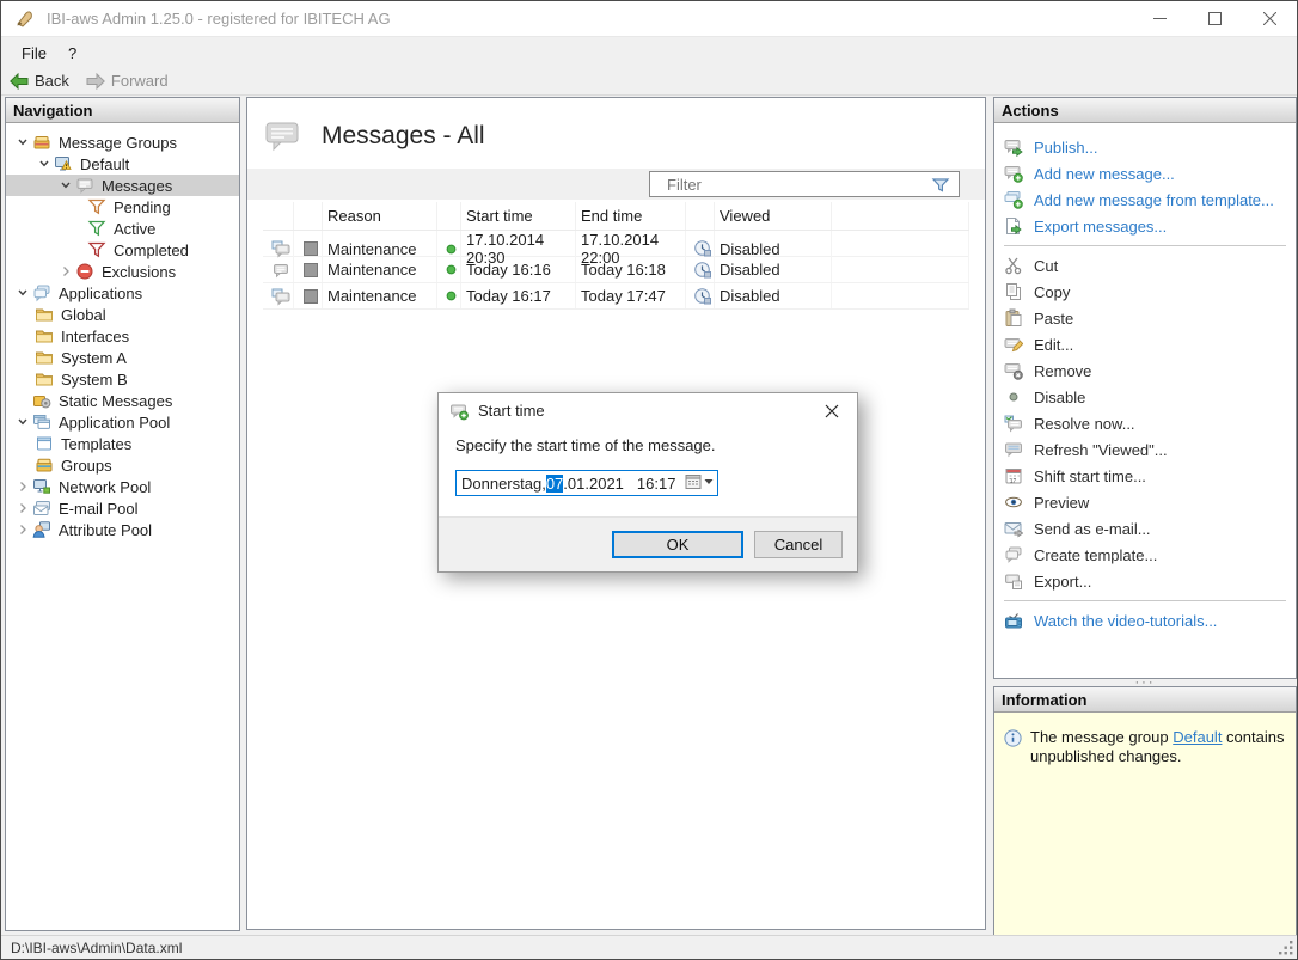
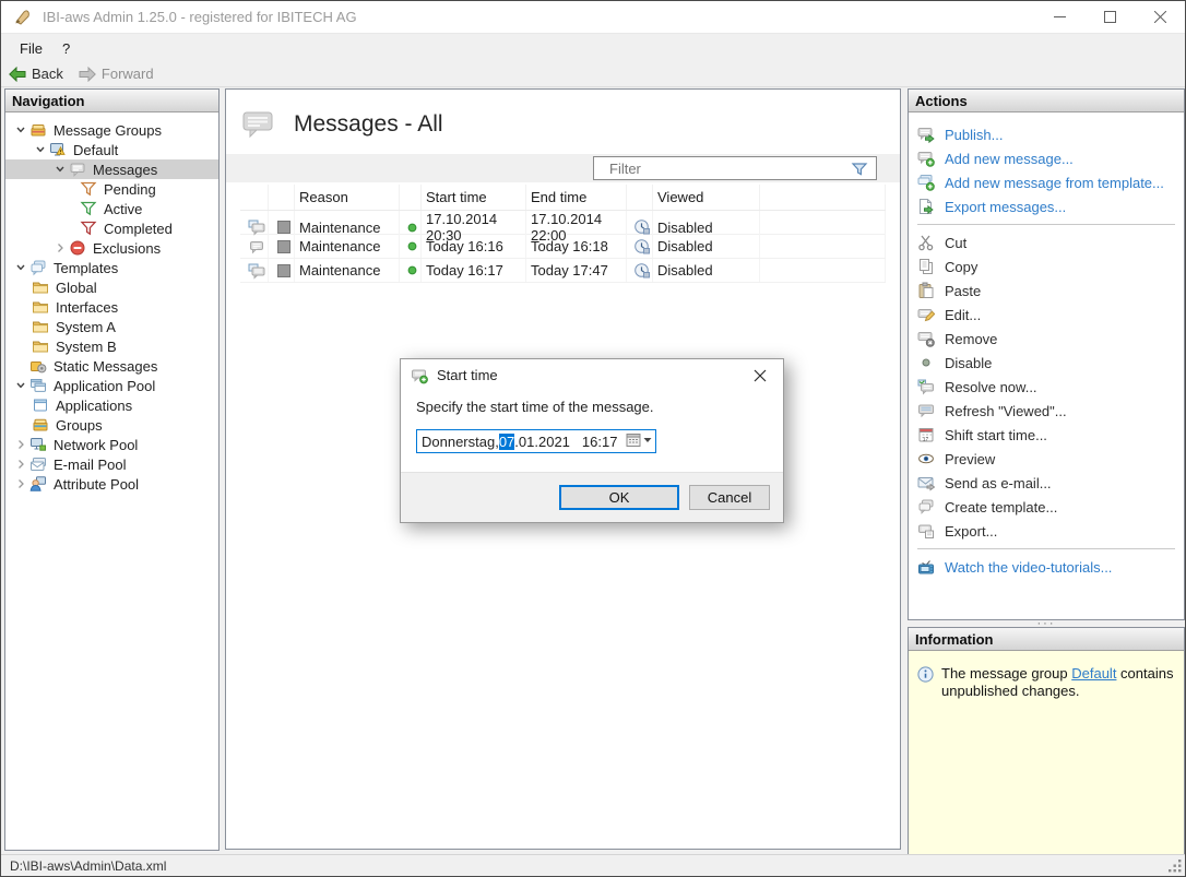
  IBI-aws Admin 1.25.0 - registered for IBITECH AG
  File
  ?
  Back
  Forward
  Navigation
  Message Groups
  Default
  Messages
  Pending
  Active
  Completed
  Exclusions
- Applications
+ Templates
  Global
  Interfaces
  System A
  System B
  Static Messages
  Application Pool
- Templates
+ Applications
  Groups
  Network Pool
  E-mail Pool
  Attribute Pool
  Messages - All
  Filter
  Reason
  Start time
  End time
  Viewed
  Maintenance
  17.10.2014 20:30
  17.10.2014 22:00
  Disabled
  Maintenance
  Today 16:16
  Today 16:18
  Disabled
  Maintenance
  Today 16:17
  Today 17:47
  Disabled
  Start time
  Specify the start time of the message.
  Donnerstag,
  07
  .01.2021
  16:17
  OK
  Cancel
  Actions
  Publish...
  Add new message...
  Add new message from template...
  Export messages...
  Cut
  Copy
  Paste
  Edit...
  Remove
  Disable
  Resolve now...
  Refresh "Viewed"...
  Shift start time...
  Preview
  Send as e-mail...
  Create template...
  Export...
  Watch the video-tutorials...
  ···
  Information
  The message group Default contains unpublished changes.
  D:\IBI-aws\Admin\Data.xml
